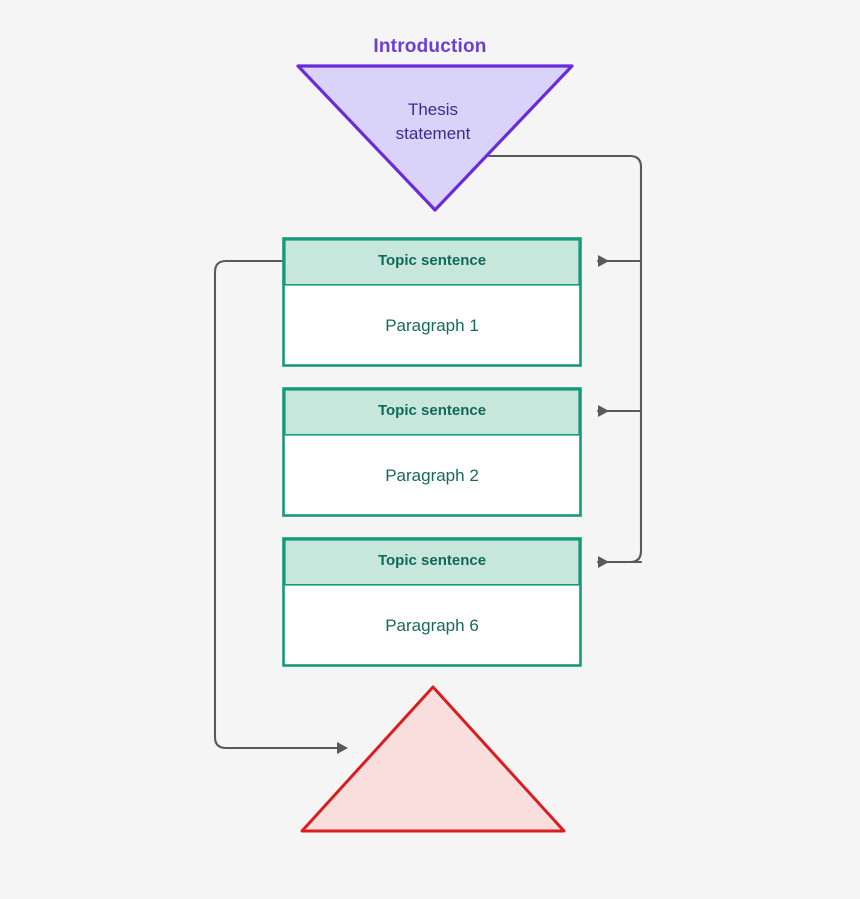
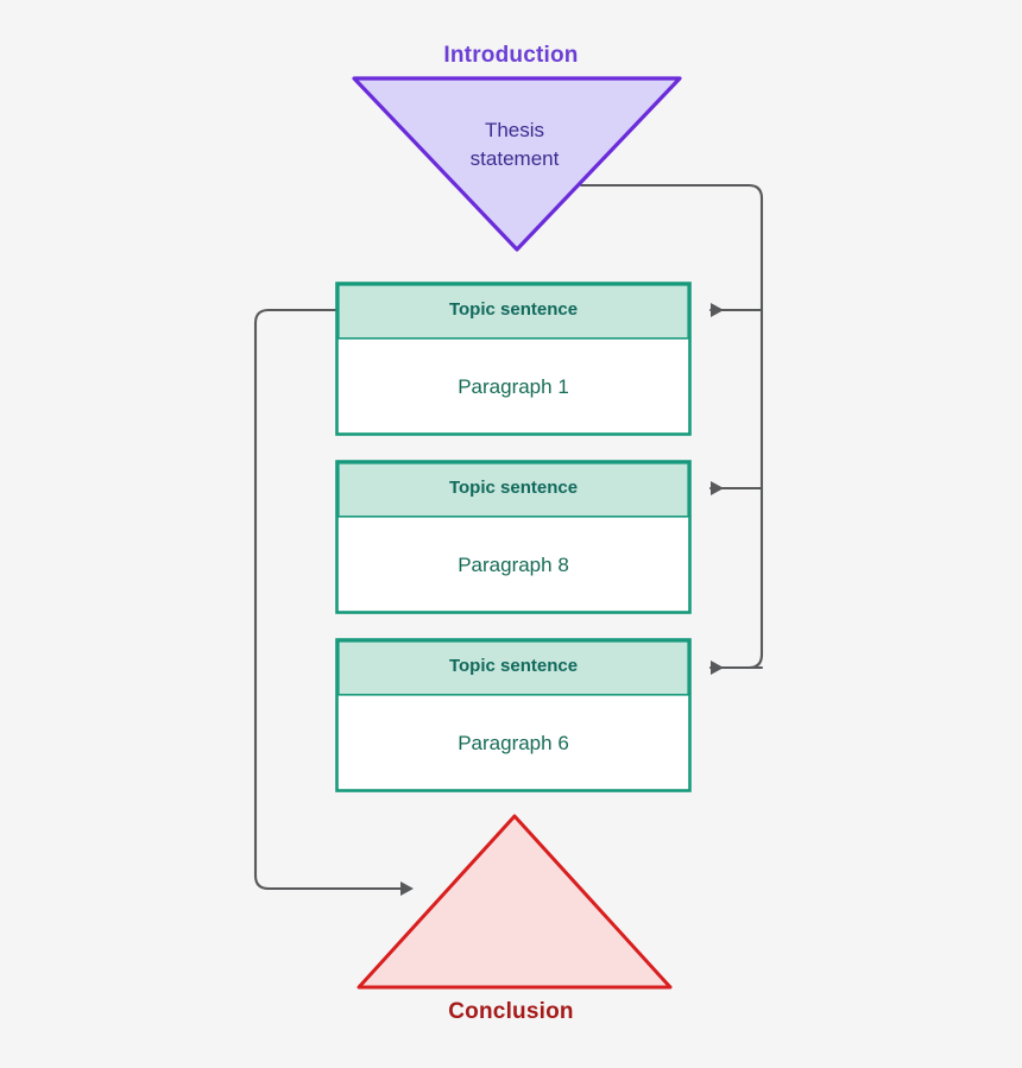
  Introduction
  Thesis
  statement
  Topic sentence
  Paragraph 1
  Topic sentence
- Paragraph 2
+ Paragraph 8
  Topic sentence
  Paragraph 6
+ Conclusion
